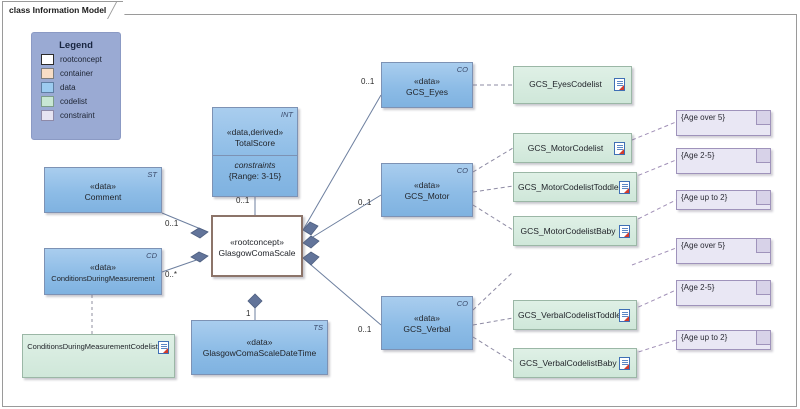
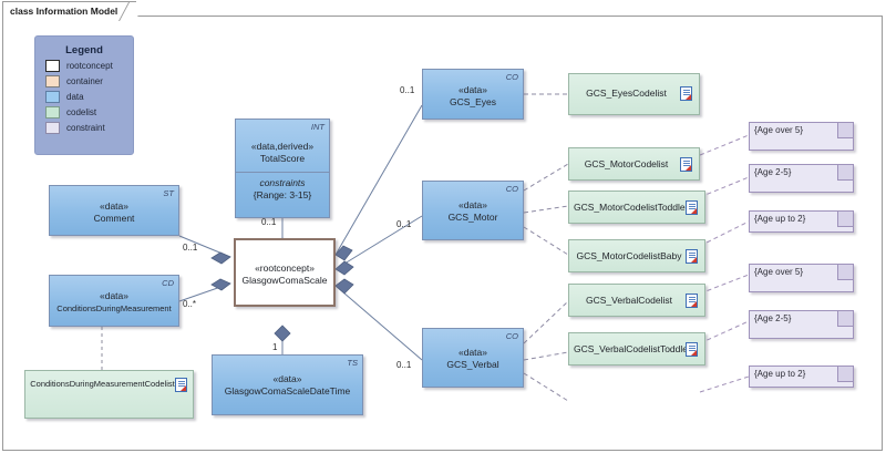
  class Information Model
  Legend
  rootconcept
  container
  data
  codelist
  constraint
  INT
  «data,derived»
  TotalScore
  constraints
  {Range: 3-15}
  ST
  «data»
  Comment
  CD
  «data»
  ConditionsDuringMeasurement
  «rootconcept»
  GlasgowComaScale
  TS
  «data»
  GlasgowComaScaleDateTime
  CO
  «data»
  GCS_Eyes
  CO
  «data»
  GCS_Motor
  CO
  «data»
  GCS_Verbal
  ConditionsDuringMeasurementCodelist
  GCS_EyesCodelist
  GCS_MotorCodelist
  GCS_MotorCodelistToddle
  GCS_MotorCodelistBaby
+ GCS_VerbalCodelist
  GCS_VerbalCodelistToddl
- GCS_VerbalCodelistBaby
  {Age over 5}
  {Age 2-5}
  {Age up to 2}
  {Age over 5}
  {Age 2-5}
  {Age up to 2}
  0..1
  0..1
  0..*
  1
  0..1
  0..1
  0..1
